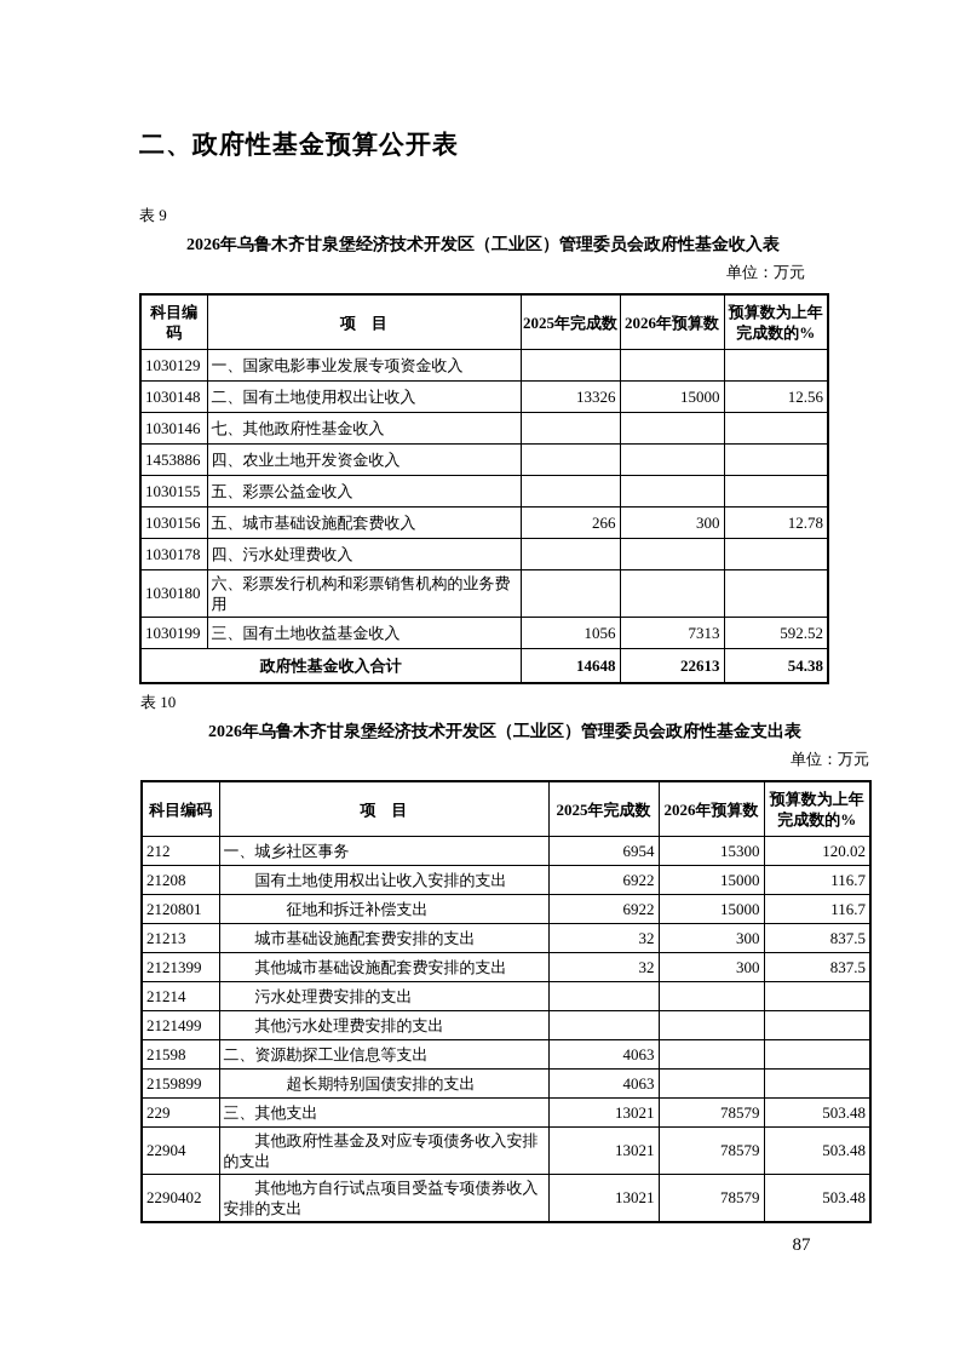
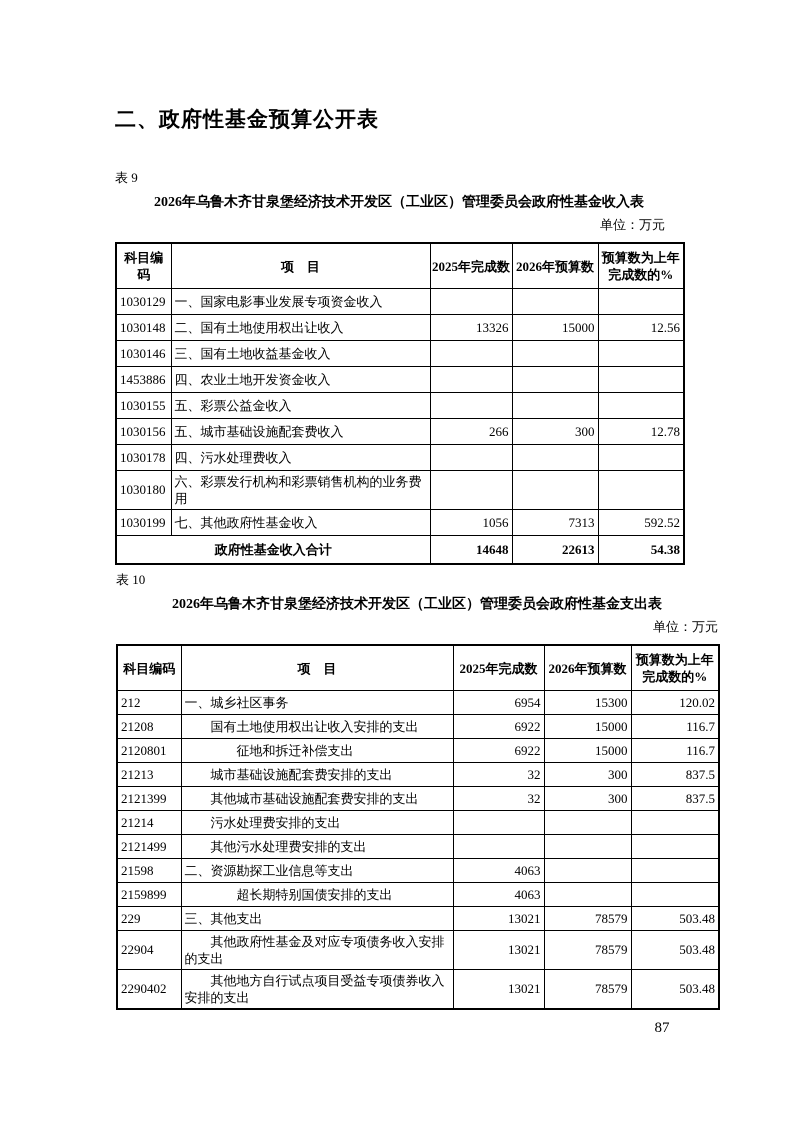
  二、政府性基金预算公开表
  表 9
  2026年乌鲁木齐甘泉堡经济技术开发区（工业区）管理委员会政府性基金收入表
  单位：万元
  科目编码	项 目	2025年完成数	2026年预算数	预算数为上年完成数的%
  1030129	一、国家电影事业发展专项资金收入
  1030148	二、国有土地使用权出让收入	13326	15000	12.56
- 1030146	七、其他政府性基金收入
+ 1030146	三、国有土地收益基金收入
  1453886	四、农业土地开发资金收入
  1030155	五、彩票公益金收入
  1030156	五、城市基础设施配套费收入	266	300	12.78
  1030178	四、污水处理费收入
  1030180	六、彩票发行机构和彩票销售机构的业务费用
- 1030199	三、国有土地收益基金收入	1056	7313	592.52
+ 1030199	七、其他政府性基金收入	1056	7313	592.52
  政府性基金收入合计	14648	22613	54.38
  表 10
  2026年乌鲁木齐甘泉堡经济技术开发区（工业区）管理委员会政府性基金支出表
  单位：万元
  科目编码	项 目	2025年完成数	2026年预算数	预算数为上年完成数的%
  212	一、城乡社区事务	6954	15300	120.02
  21208	国有土地使用权出让收入安排的支出	6922	15000	116.7
  2120801	征地和拆迁补偿支出	6922	15000	116.7
  21213	城市基础设施配套费安排的支出	32	300	837.5
  2121399	其他城市基础设施配套费安排的支出	32	300	837.5
  21214	污水处理费安排的支出
  2121499	其他污水处理费安排的支出
  21598	二、资源勘探工业信息等支出	4063
  2159899	超长期特别国债安排的支出	4063
  229	三、其他支出	13021	78579	503.48
  22904	其他政府性基金及对应专项债务收入安排的支出	13021	78579	503.48
  2290402	其他地方自行试点项目受益专项债券收入安排的支出	13021	78579	503.48
  87
